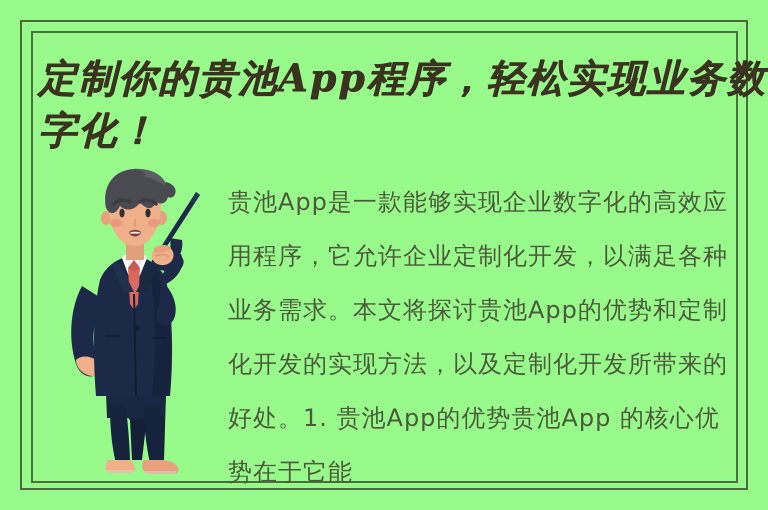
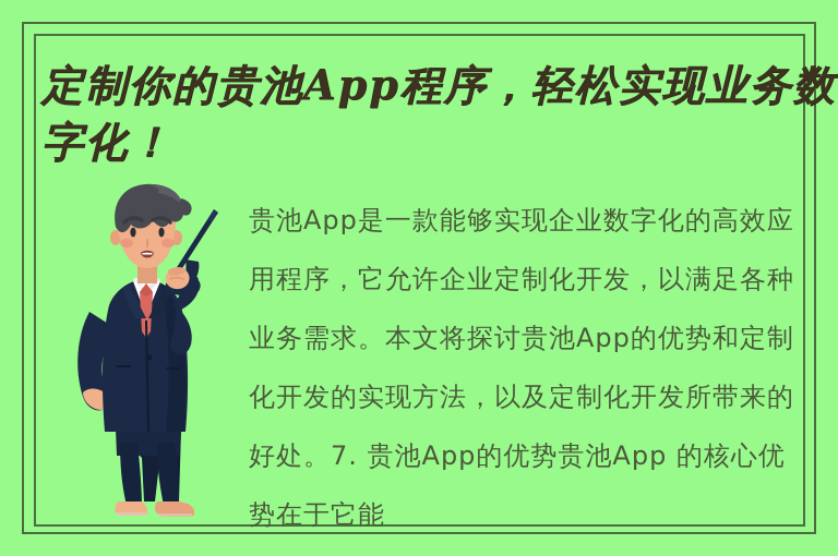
  定制你的贵池App程序，轻松实现业务数字化！
- 贵池App是一款能够实现企业数字化的高效应用程序，它允许企业定制化开发，以满足各种业务需求。本文将探讨贵池App的优势和定制化开发的实现方法，以及定制化开发所带来的好处。1. 贵池App的优势贵池App 的核心优势在于它能
+ 贵池App是一款能够实现企业数字化的高效应用程序，它允许企业定制化开发，以满足各种业务需求。本文将探讨贵池App的优势和定制化开发的实现方法，以及定制化开发所带来的好处。7. 贵池App的优势贵池App 的核心优势在于它能
